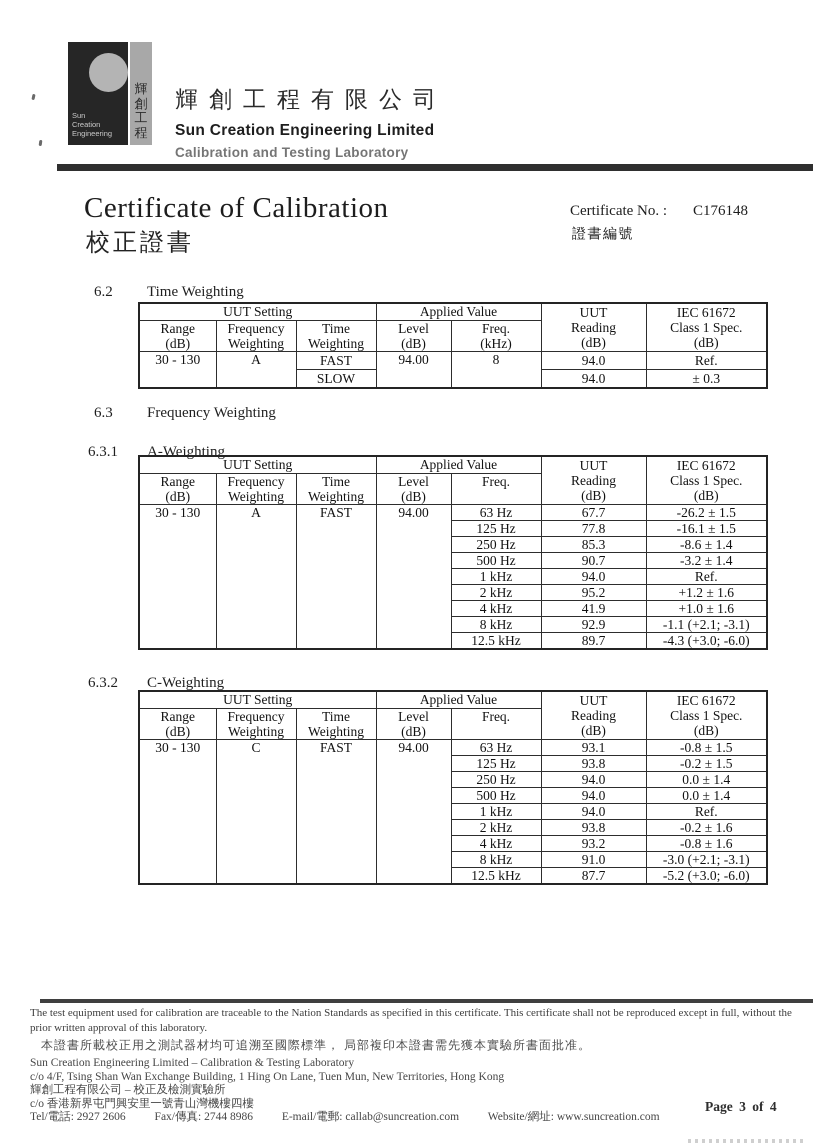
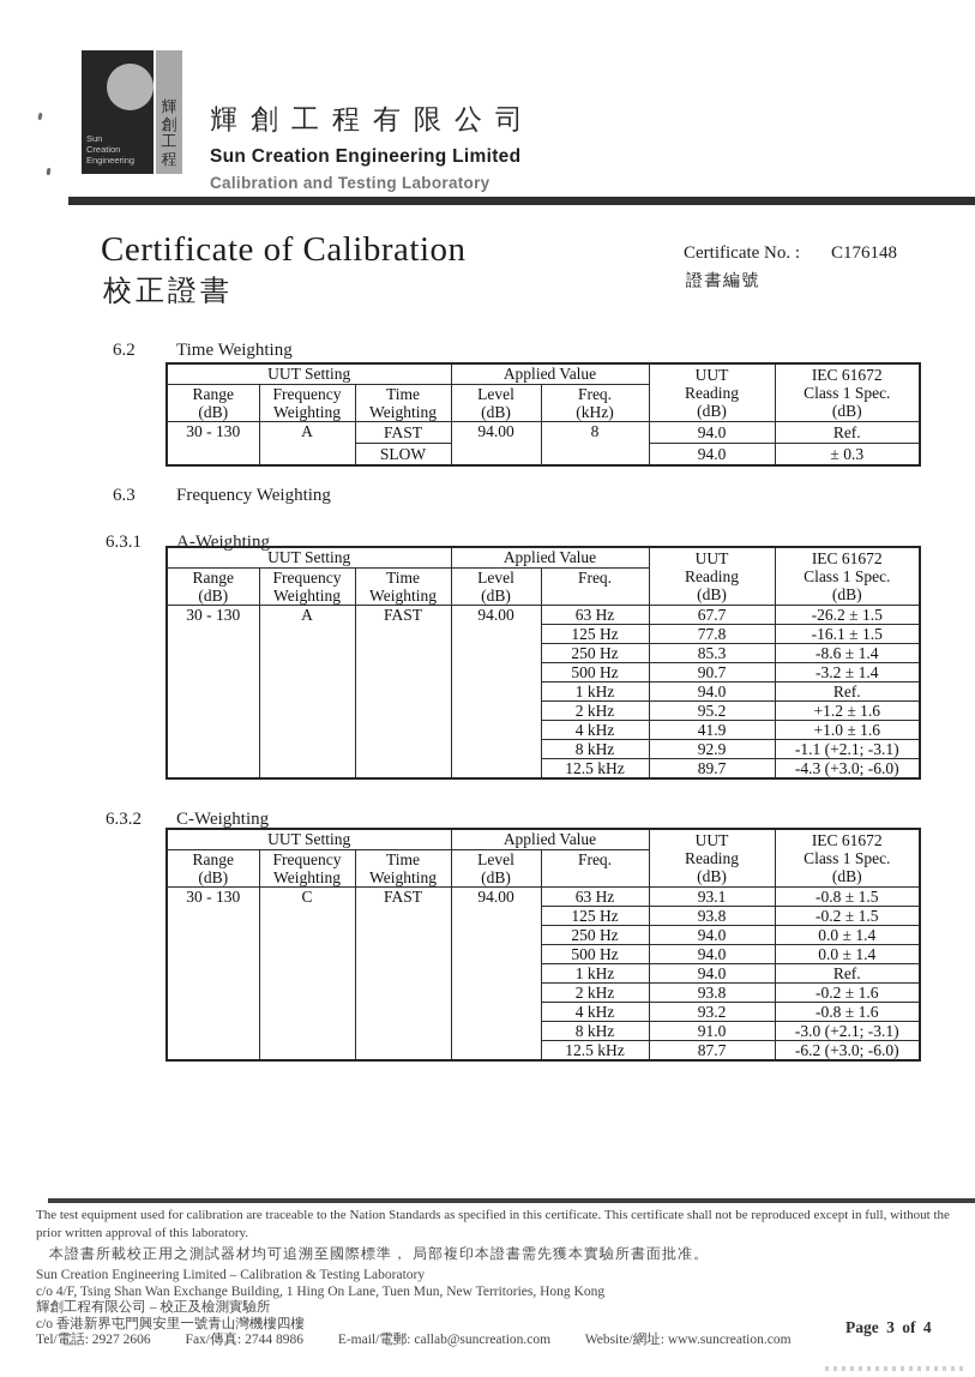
  Sun
  Creation
  Engineering
  輝
  創
  工
  程
  輝創工程有限公司
  Sun Creation Engineering Limited
  Calibration and Testing Laboratory
  Certificate of Calibration
  校正證書
  Certificate No. : C176148
  證書編號
  6.2 Time Weighting
  UUT Setting	Applied Value	UUT Reading (dB)	IEC 61672 Class 1 Spec. (dB)
  Range (dB)	Frequency Weighting	Time Weighting	Level (dB)	Freq. (kHz)
  30 - 130	A	FAST	94.00	8	94.0	Ref.
  SLOW	94.0	± 0.3
  6.3 Frequency Weighting
  6.3.1 A-Weighting
  UUT Setting	Applied Value	UUT Reading (dB)	IEC 61672 Class 1 Spec. (dB)
  Range (dB)	Frequency Weighting	Time Weighting	Level (dB)	Freq.
  30 - 130	A	FAST	94.00	63 Hz	67.7	-26.2 ± 1.5
  125 Hz	77.8	-16.1 ± 1.5
  250 Hz	85.3	-8.6 ± 1.4
  500 Hz	90.7	-3.2 ± 1.4
  1 kHz	94.0	Ref.
  2 kHz	95.2	+1.2 ± 1.6
  4 kHz	41.9	+1.0 ± 1.6
  8 kHz	92.9	-1.1 (+2.1; -3.1)
  12.5 kHz	89.7	-4.3 (+3.0; -6.0)
  6.3.2 C-Weighting
  UUT Setting	Applied Value	UUT Reading (dB)	IEC 61672 Class 1 Spec. (dB)
  Range (dB)	Frequency Weighting	Time Weighting	Level (dB)	Freq.
  30 - 130	C	FAST	94.00	63 Hz	93.1	-0.8 ± 1.5
  125 Hz	93.8	-0.2 ± 1.5
  250 Hz	94.0	0.0 ± 1.4
  500 Hz	94.0	0.0 ± 1.4
  1 kHz	94.0	Ref.
  2 kHz	93.8	-0.2 ± 1.6
  4 kHz	93.2	-0.8 ± 1.6
  8 kHz	91.0	-3.0 (+2.1; -3.1)
- 12.5 kHz	87.7	-5.2 (+3.0; -6.0)
+ 12.5 kHz	87.7	-6.2 (+3.0; -6.0)
  The test equipment used for calibration are traceable to the Nation Standards as specified in this certificate. This certificate shall not be reproduced except in full, without the prior written approval of this laboratory.
  本證書所載校正用之測試器材均可追溯至國際標準， 局部複印本證書需先獲本實驗所書面批准。
  Sun Creation Engineering Limited – Calibration & Testing Laboratory
  c/o 4/F, Tsing Shan Wan Exchange Building, 1 Hing On Lane, Tuen Mun, New Territories, Hong Kong
  輝創工程有限公司 – 校正及檢測實驗所
  c/o 香港新界屯門興安里一號青山灣機樓四樓
  Tel/電話: 2927 2606 Fax/傳真: 2744 8986 E-mail/電郵: callab@suncreation.com Website/網址: www.suncreation.com
  Page 3 of 4
